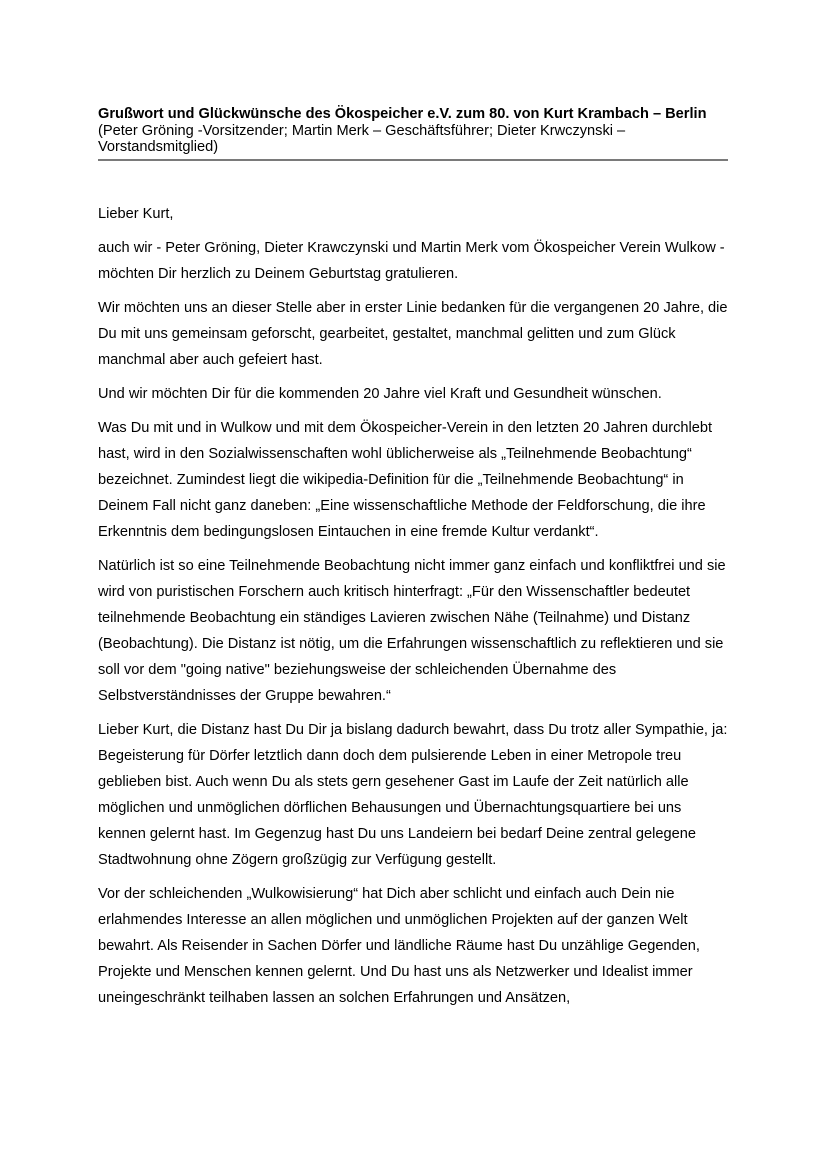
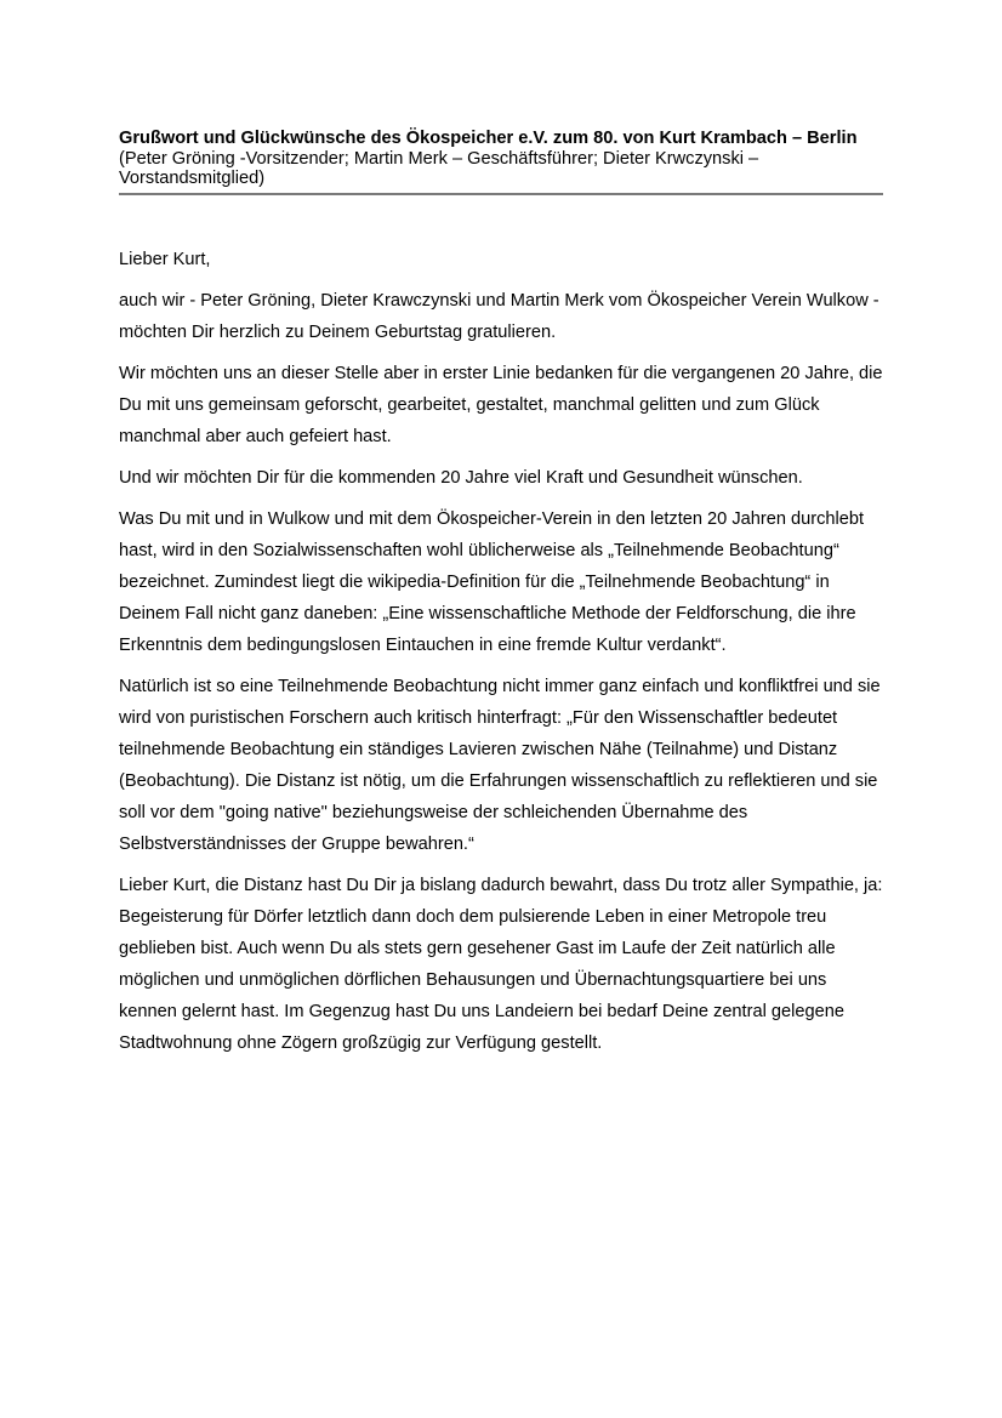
  Grußwort und Glückwünsche des Ökospeicher e.V. zum 80. von Kurt Krambach – Berlin (Peter Gröning -Vorsitzender; Martin Merk – Geschäftsführer; Dieter Krwczynski – Vorstandsmitglied)
  Lieber Kurt,
  auch wir - Peter Gröning, Dieter Krawczynski und Martin Merk vom Ökospeicher Verein Wulkow - möchten Dir herzlich zu Deinem Geburtstag gratulieren.
  Wir möchten uns an dieser Stelle aber in erster Linie bedanken für die vergangenen 20 Jahre, die Du mit uns gemeinsam geforscht, gearbeitet, gestaltet, manchmal gelitten und zum Glück manchmal aber auch gefeiert hast.
  Und wir möchten Dir für die kommenden 20 Jahre viel Kraft und Gesundheit wünschen.
  Was Du mit und in Wulkow und mit dem Ökospeicher-Verein in den letzten 20 Jahren durchlebt hast, wird in den Sozialwissenschaften wohl üblicherweise als „Teilnehmende Beobachtung“ bezeichnet. Zumindest liegt die wikipedia-Definition für die „Teilnehmende Beobachtung“ in Deinem Fall nicht ganz daneben: „Eine wissenschaftliche Methode der Feldforschung, die ihre Erkenntnis dem bedingungslosen Eintauchen in eine fremde Kultur verdankt“.
  Natürlich ist so eine Teilnehmende Beobachtung nicht immer ganz einfach und konfliktfrei und sie wird von puristischen Forschern auch kritisch hinterfragt: „Für den Wissenschaftler bedeutet teilnehmende Beobachtung ein ständiges Lavieren zwischen Nähe (Teilnahme) und Distanz (Beobachtung). Die Distanz ist nötig, um die Erfahrungen wissenschaftlich zu reflektieren und sie soll vor dem "going native" beziehungsweise der schleichenden Übernahme des Selbstverständnisses der Gruppe bewahren.“
  Lieber Kurt, die Distanz hast Du Dir ja bislang dadurch bewahrt, dass Du trotz aller Sympathie, ja: Begeisterung für Dörfer letztlich dann doch dem pulsierende Leben in einer Metropole treu geblieben bist. Auch wenn Du als stets gern gesehener Gast im Laufe der Zeit natürlich alle möglichen und unmöglichen dörflichen Behausungen und Übernachtungsquartiere bei uns kennen gelernt hast. Im Gegenzug hast Du uns Landeiern bei bedarf Deine zentral gelegene Stadtwohnung ohne Zögern großzügig zur Verfügung gestellt.
- Vor der schleichenden „Wulkowisierung“ hat Dich aber schlicht und einfach auch Dein nie erlahmendes Interesse an allen möglichen und unmöglichen Projekten auf der ganzen Welt bewahrt. Als Reisender in Sachen Dörfer und ländliche Räume hast Du unzählige Gegenden, Projekte und Menschen kennen gelernt. Und Du hast uns als Netzwerker und Idealist immer uneingeschränkt teilhaben lassen an solchen Erfahrungen und Ansätzen,
